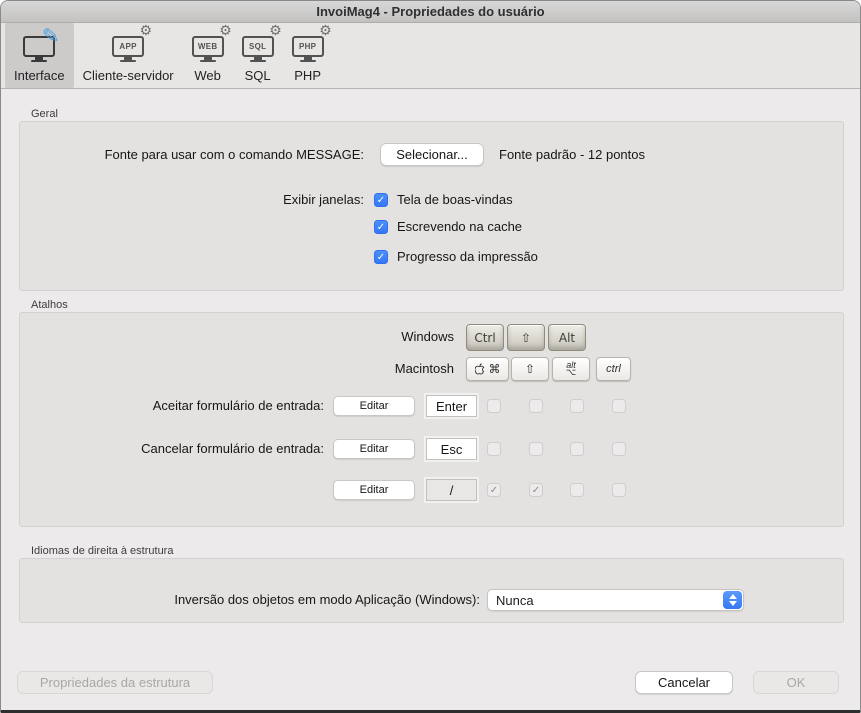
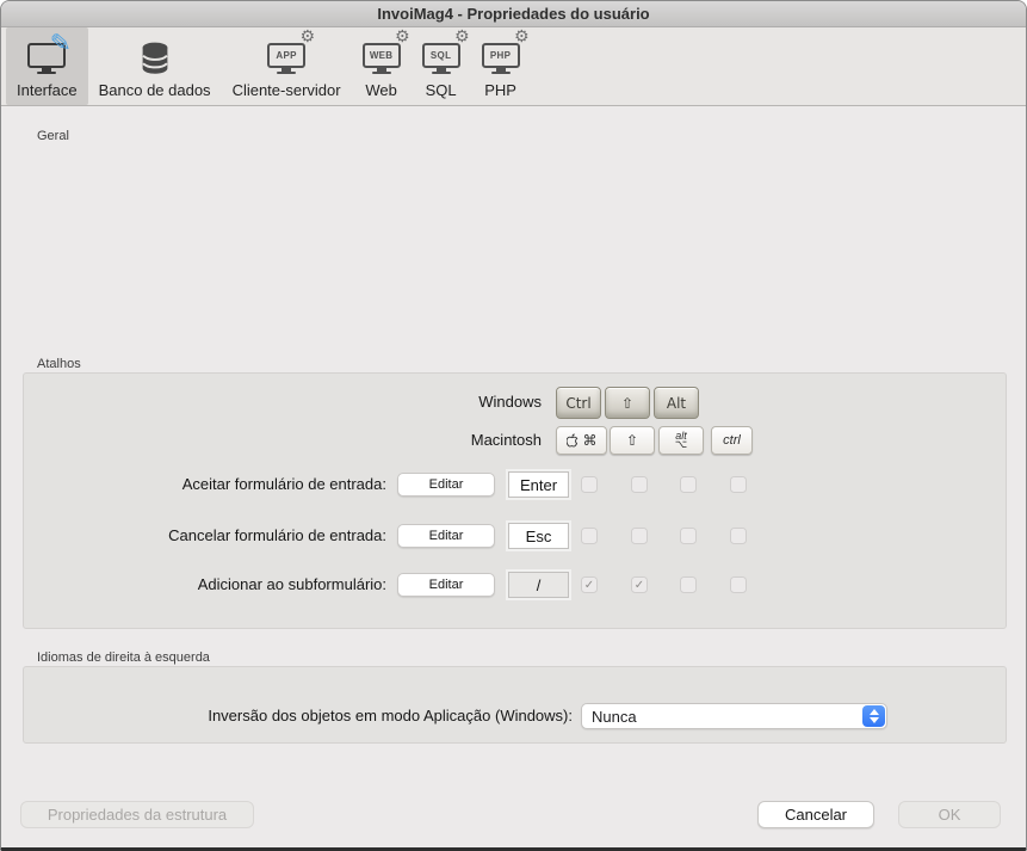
  InvoiMag4 - Propriedades do usuário
  Interface
+ Banco de dados
  APP
  ⚙
  Cliente-servidor
  WEB
  ⚙
  Web
  SQL
  ⚙
  SQL
  PHP
  ⚙
  PHP
  Geral
- Fonte para usar com o comando MESSAGE:
- Selecionar...
- Fonte padrão - 12 pontos
- Exibir janelas:
- Tela de boas-vindas
- Escrevendo na cache
- Progresso da impressão
  Atalhos
  Windows
  Ctrl
  ⇧
  Alt
  Macintosh
  ⌘
  ⇧
  alt
  ⌥
  ctrl
  Aceitar formulário de entrada:
  Editar
  Enter
  Cancelar formulário de entrada:
  Editar
  Esc
+ Adicionar ao subformulário:
  Editar
  /
- Idiomas de direita à estrutura
+ Idiomas de direita à esquerda
  Inversão dos objetos em modo Aplicação (Windows):
  Nunca
  Propriedades da estrutura
  Cancelar
  OK
